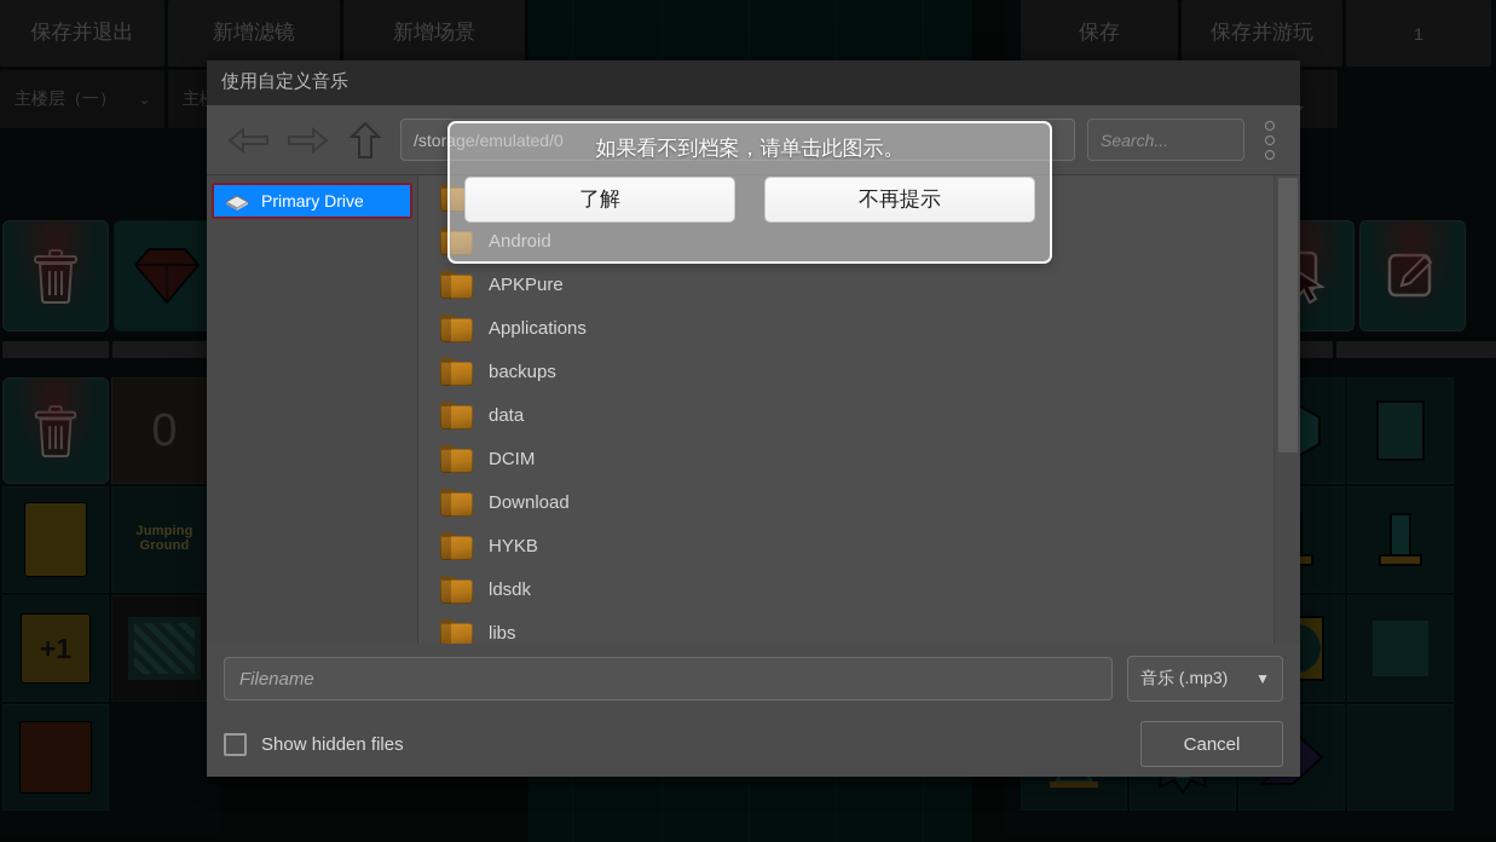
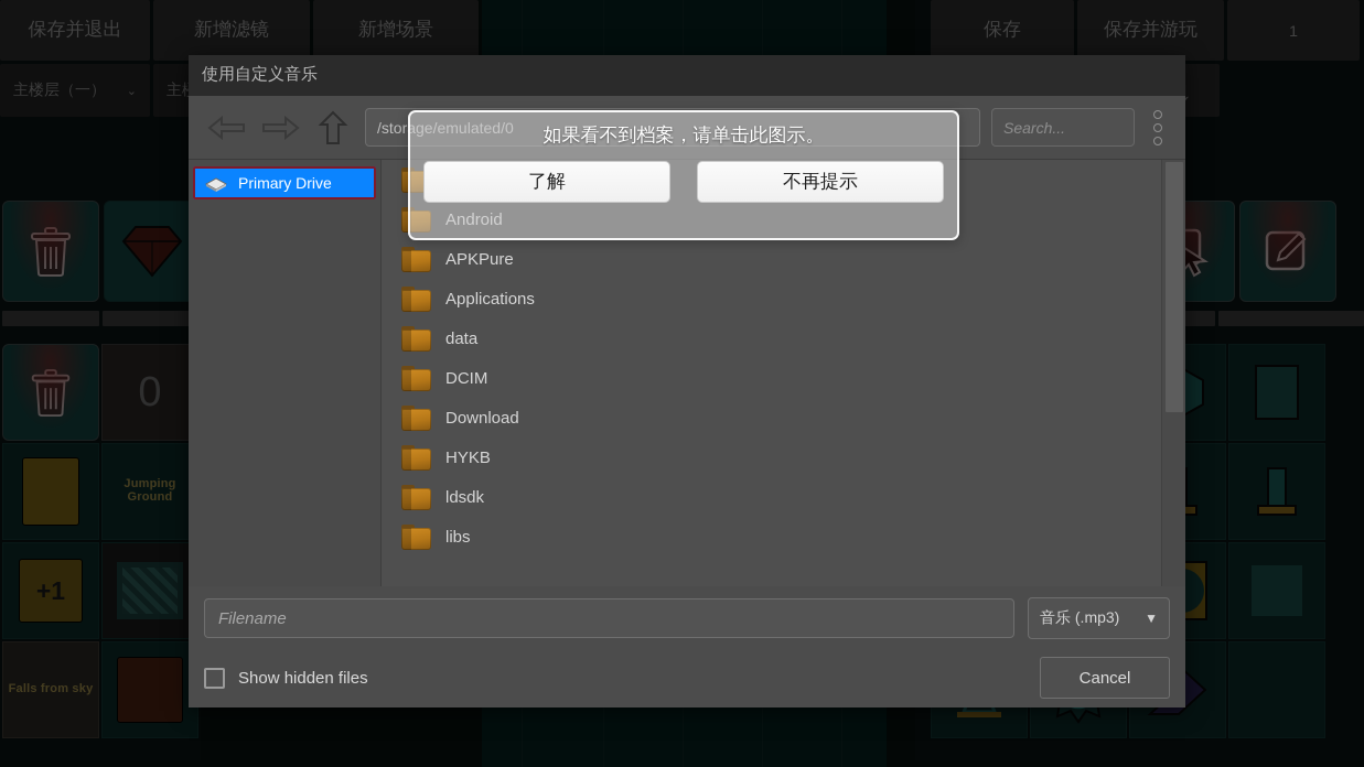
  保存并退出
  新增滤镜
  新增场景
  主楼层（一）
  ⌄
  0
  Jumping Ground
  +1
+ Falls from sky
  保存
  保存并游玩
  1
  使用自定义音乐
  /storage/emulated/0
  Search...
  Primary Drive
  Android
  APKPure
  Applications
- backups
  data
  DCIM
  Download
  HYKB
  ldsdk
  libs
  Filename
  音乐 (.mp3)
  ▼
  Show hidden files
  Cancel
  如果看不到档案，请单击此图示。
  了解
  不再提示
